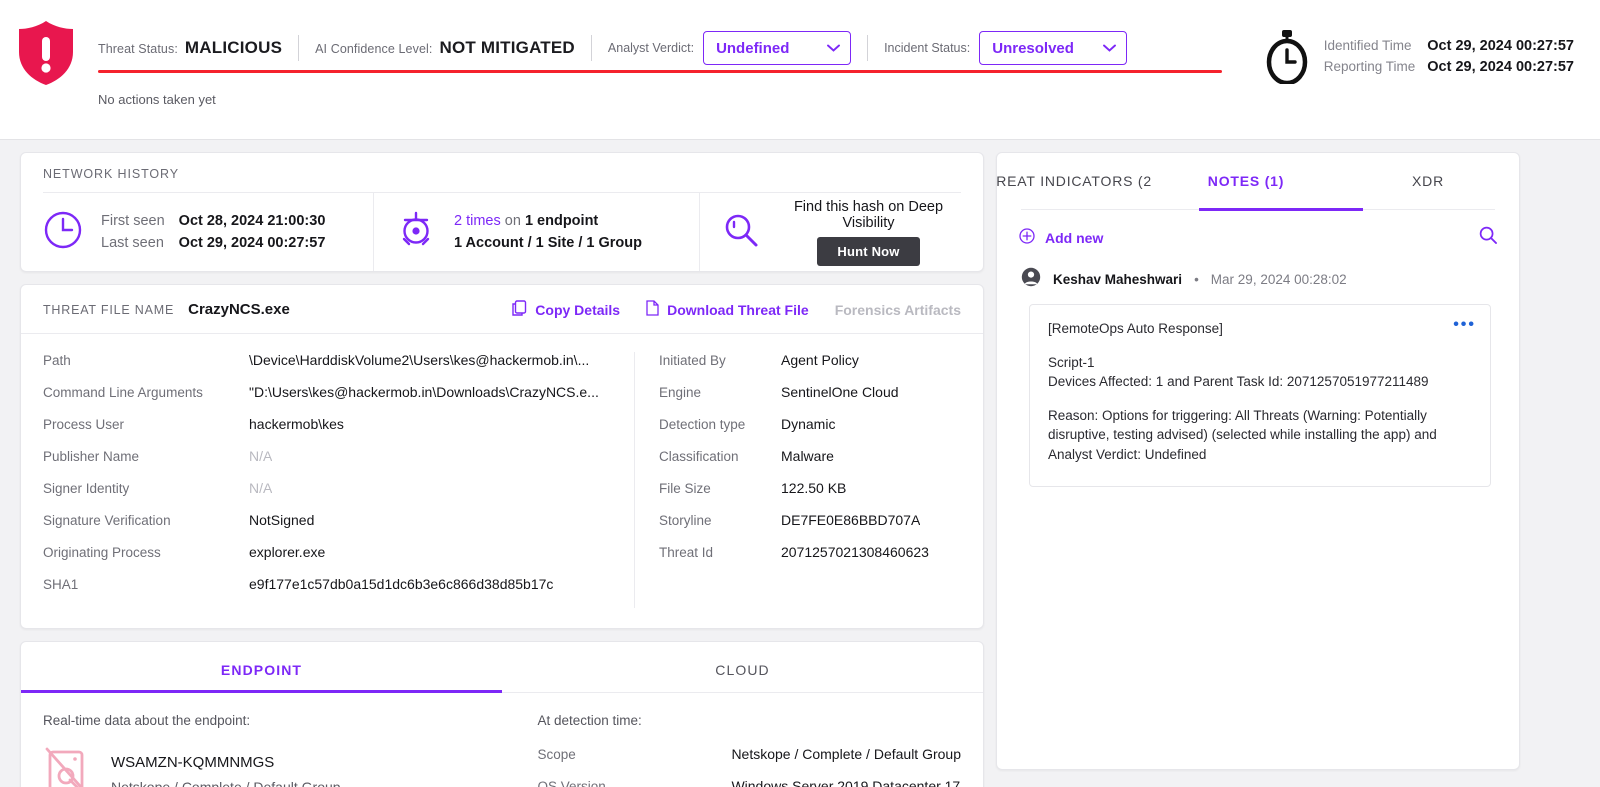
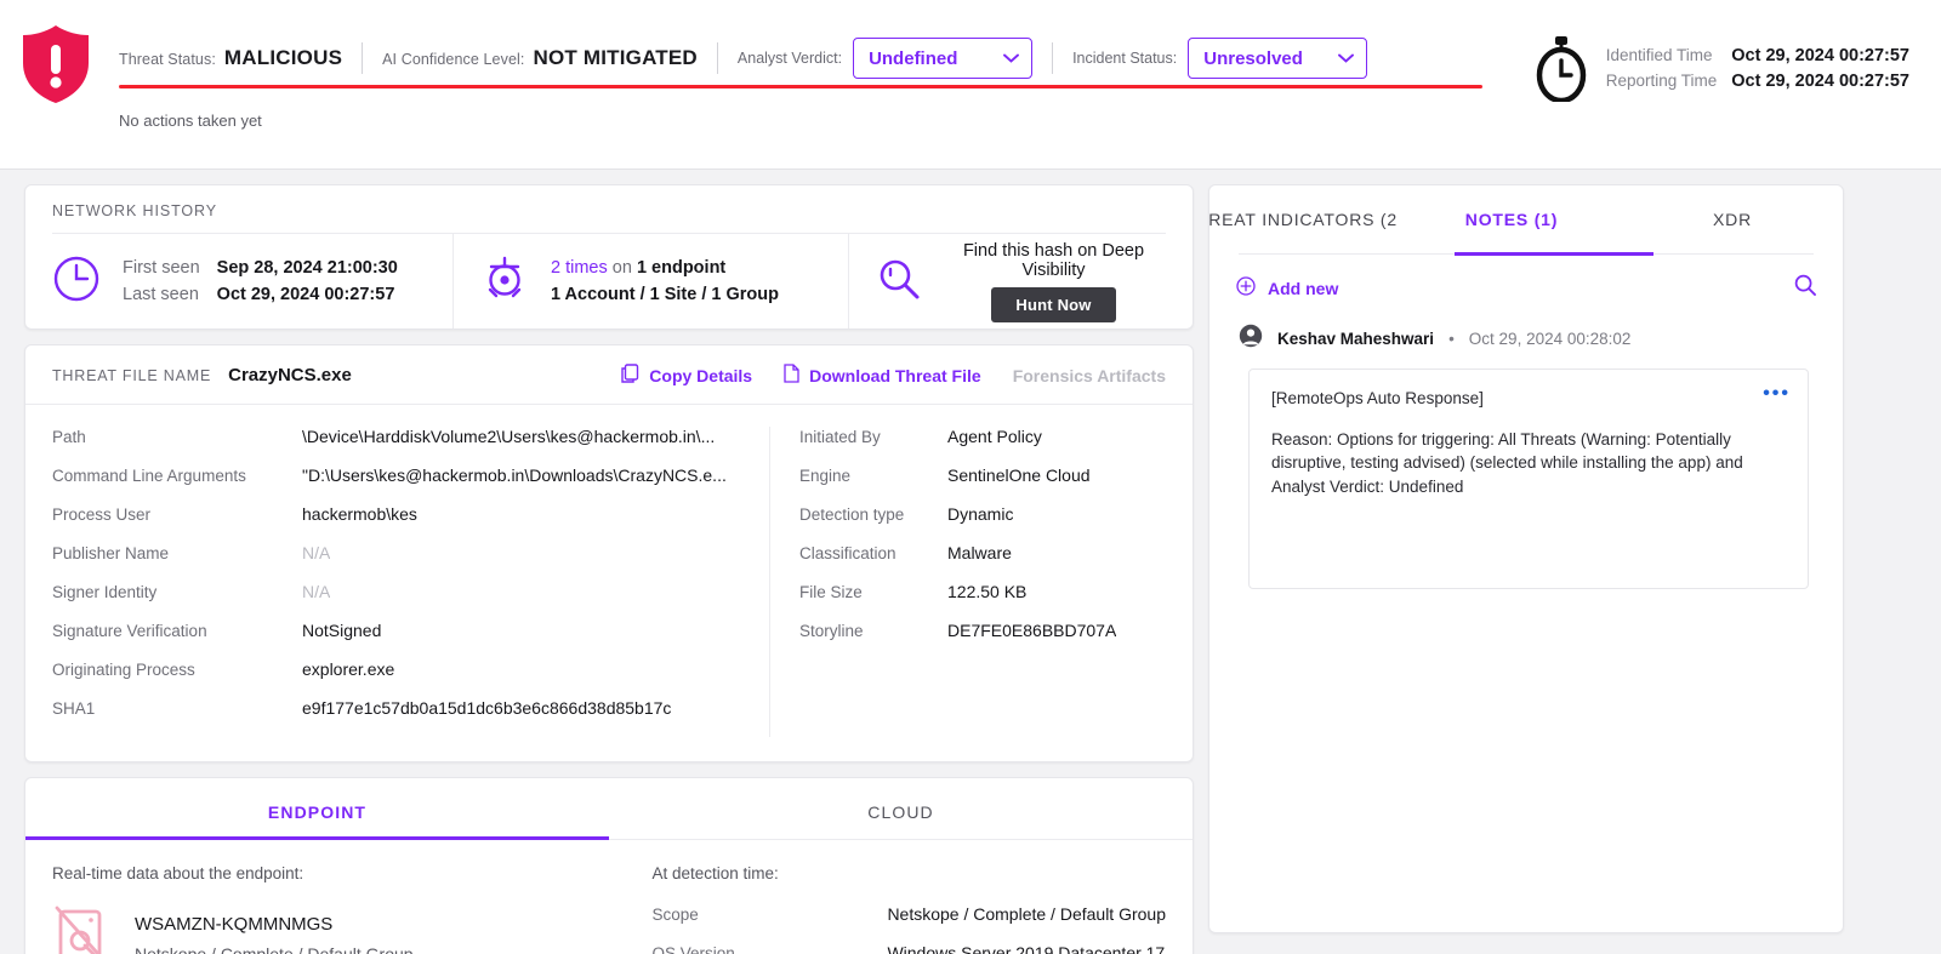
  Threat Status:
  MALICIOUS
  AI Confidence Level:
  NOT MITIGATED
  Analyst Verdict:
  Undefined
  Incident Status:
  Unresolved
  No actions taken yet
  Identified Time
  Oct 29, 2024 00:27:57
  Reporting Time
  Oct 29, 2024 00:27:57
  NETWORK HISTORY
  First seen
- Oct 28, 2024 21:00:30
+ Sep 28, 2024 21:00:30
  Last seen
  Oct 29, 2024 00:27:57
  2 times on 1 endpoint
  1 Account / 1 Site / 1 Group
  Find this hash on Deep Visibility
  Hunt Now
  THREAT FILE NAME
  CrazyNCS.exe
  Copy Details
  Download Threat File
  Forensics Artifacts
  Path
  \Device\HarddiskVolume2\Users\kes@hackermob.in\...
  Command Line Arguments
  "D:\Users\kes@hackermob.in\Downloads\CrazyNCS.e...
  Process User
  hackermob\kes
  Publisher Name
  N/A
  Signer Identity
  N/A
  Signature Verification
  NotSigned
  Originating Process
  explorer.exe
  SHA1
  e9f177e1c57db0a15d1dc6b3e6c866d38d85b17c
  Initiated By
  Agent Policy
  Engine
  SentinelOne Cloud
  Detection type
  Dynamic
  Classification
  Malware
  File Size
  122.50 KB
  Storyline
  DE7FE0E86BBD707A
- Threat Id
- 2071257021308460623
  ENDPOINT
  CLOUD
  Real-time data about the endpoint:
  WSAMZN-KQMMNMGS
  At detection time:
  Scope
  Netskope / Complete / Default Group
  Windows Server 2019 Datacenter 17
  REAT INDICATORS (2
  NOTES (1)
  XDR
  Add new
  Keshav Maheshwari
  •
- Mar 29, 2024 00:28:02
+ Oct 29, 2024 00:28:02
  •••
  [RemoteOps Auto Response]
- Script-1
- Devices Affected: 1 and Parent Task Id: 2071257051977211489
  Reason: Options for triggering: All Threats (Warning: Potentially disruptive, testing advised) (selected while installing the app) and Analyst Verdict: Undefined
